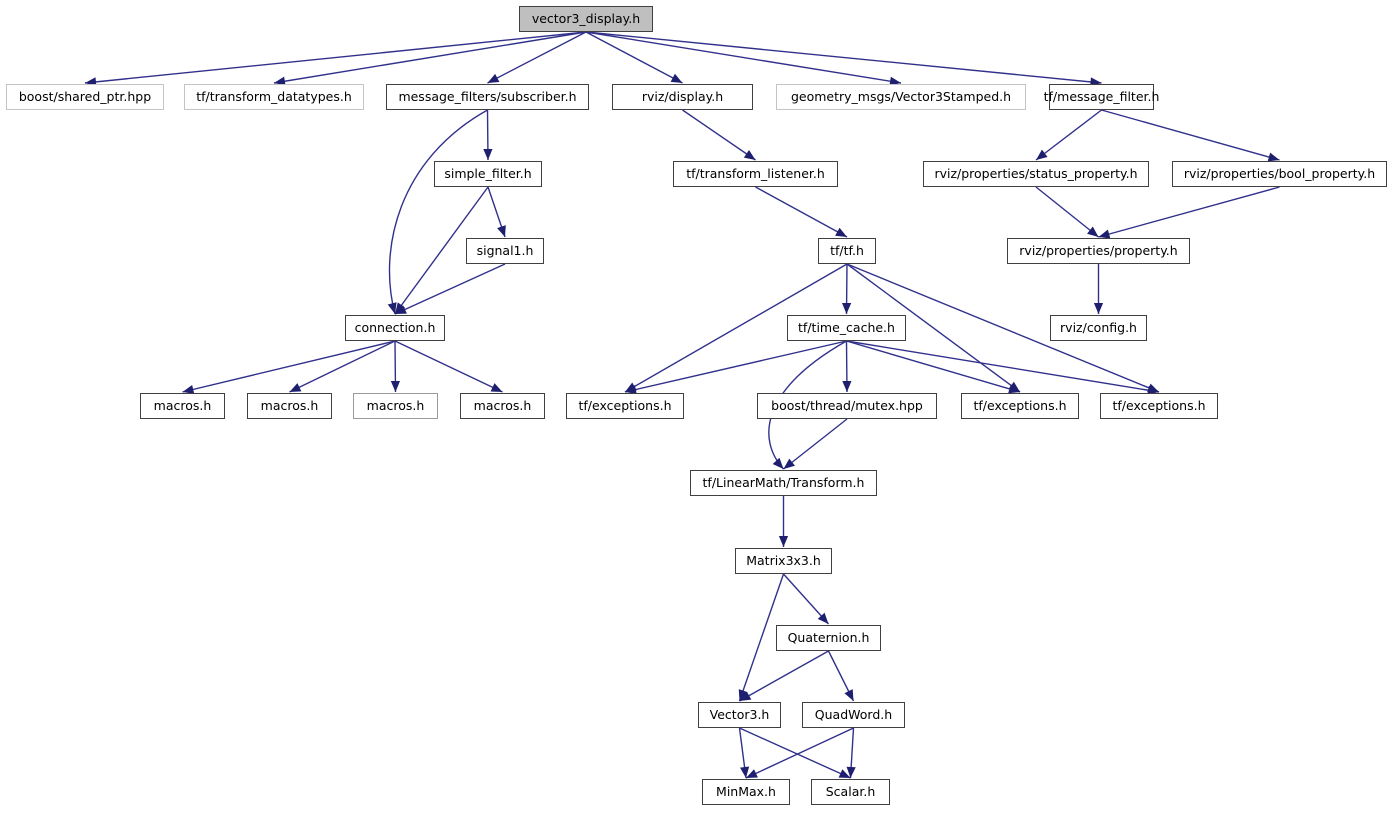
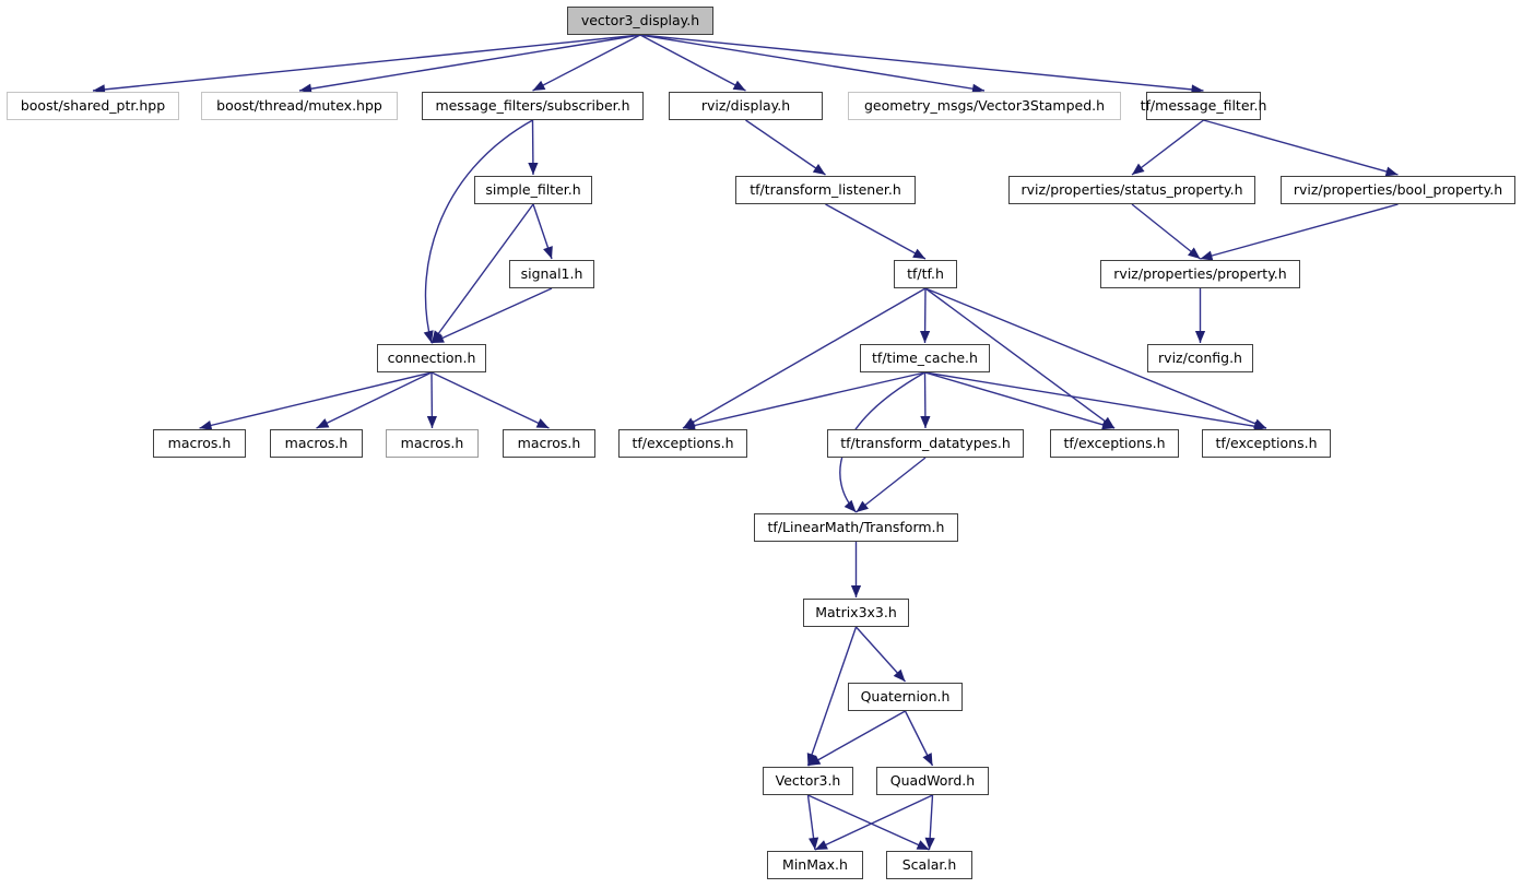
  vector3_display.h
  boost/shared_ptr.hpp
- tf/transform_datatypes.h
+ boost/thread/mutex.hpp
  message_filters/subscriber.h
  rviz/display.h
  geometry_msgs/Vector3Stamped.h
  tf/message_filter.h
  simple_filter.h
  tf/transform_listener.h
  rviz/properties/status_property.h
  rviz/properties/bool_property.h
  signal1.h
  tf/tf.h
  rviz/properties/property.h
  connection.h
  tf/time_cache.h
  rviz/config.h
  macros.h
  macros.h
  macros.h
  macros.h
  tf/exceptions.h
- boost/thread/mutex.hpp
+ tf/transform_datatypes.h
  tf/exceptions.h
  tf/exceptions.h
  tf/LinearMath/Transform.h
  Matrix3x3.h
  Quaternion.h
  Vector3.h
  QuadWord.h
  MinMax.h
  Scalar.h
